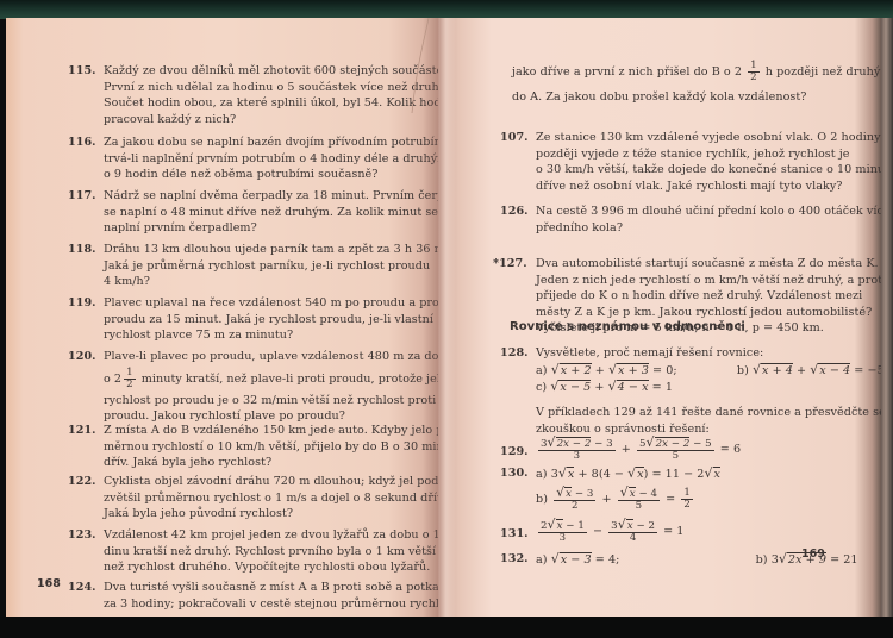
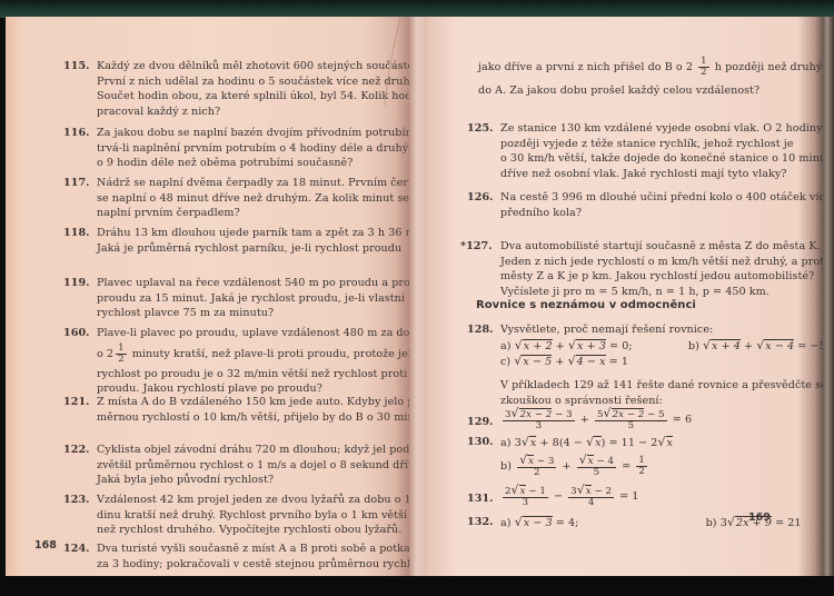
  115.
  Každý ze dvou dělníků měl zhotovit 600 stejných sou
  První z nich udělal za hodinu o 5 součástek více než
  Součet hodin obou, za které splnili úkol, byl 54. Kolik
  pracoval každý z nich?
  116.
  Za jakou dobu se naplní bazén dvojím přívodním potru
  trvá-li naplnění prvním potrubím o 4 hodiny déle a dru
  o 9 hodin déle než oběma potrubími současně?
  117.
  Nádrž se naplní dvěma čerpadly za 18 minut. Prvním č
  se naplní o 48 minut dříve než druhým. Za kolik minut
  naplní prvním čerpadlem?
  118.
  Dráhu 13 km dlouhou ujede parník tam a zpět za 3 h 3
  Jaká je průměrná rychlost parníku, je-li rychlost proud
- 4 km/h?
  119.
  Plavec uplaval na řece vzdálenost 540 m po proudu a
  proudu za 15 minut. Jaká je rychlost proudu, je-li vlast
  rychlost plavce 75 m za minutu?
- 120.
+ 160.
  Plave-li plavec po proudu, uplave vzdálenost 480 m za
  o 2
  1
  2
  minuty kratší, než plave-li proti proudu, protože
  rychlost po proudu je o 32 m/min větší než rychlost pr
  proudu. Jakou rychlostí plave po proudu?
  121.
  Z místa A do B vzdáleného 150 km jede auto. Kdyby je
  měrnou rychlostí o 10 km/h větší, přijelo by do B o 30
- dřív. Jaká byla jeho rychlost?
  122.
  Cyklista objel závodní dráhu 720 m dlouhou; když jel p
  zvětšil průměrnou rychlost o 1 m/s a dojel o 8 sekund
  Jaká byla jeho původní rychlost?
  123.
  Vzdálenost 42 km projel jeden ze dvou lyžařů za dobu
  dinu kratší než druhý. Rychlost prvního byla o 1 km vě
  než rychlost druhého. Vypočítejte rychlosti obou lyžař
  124.
  Dva turisté vyšli současně z míst A a B proti sobě a po
  za 3 hodiny; pokračovali v cestě stejnou průměrnou ry
  168
  jako dříve a první z nich přišel do B o 2
  1
  2
  h později než druhý
- do A. Za jakou dobu prošel každý kola vzdálenost?
+ do A. Za jakou dobu prošel každý celou vzdálenost?
- 107.
+ 125.
  Ze stanice 130 km vzdálené vyjede osobní vlak. O 2 hodiny
  později vyjede z téže stanice rychlík, jehož rychlost je
  o 30 km/h větší, takže dojede do konečné stanice o 10 min
  dříve než osobní vlak. Jaké rychlosti mají tyto vlaky?
  126.
  Na cestě 3 996 m dlouhé učiní přední kolo o 400 otáček ví
  předního kola?
  *127.
  Dva automobilisté startují současně z města Z do města K.
  Jeden z nich jede rychlostí o m km/h větší než druhý, a pro
- přijede do K o n hodin dříve než druhý. Vzdálenost mezi
  městy Z a K je p km. Jakou rychlostí jedou automobilisté?
  Vyčíslete ji pro m = 5 km/h, n = 1 h, p = 450 km.
  Rovnice s neznámou v odmocněnci
  128.
  Vysvětlete, proč nemají řešení rovnice:
  a) √x + 2 + √x + 3 = 0; b) √x + 4 + √x − 4 = −
  c) √x − 5 + √4 − x = 1
  V příkladech 129 až 141 řešte dané rovnice a přesvědčte s
  zkouškou o správnosti řešení:
  129.
  3√2x − 2 − 3
  3
  +
  5√2x − 2 − 5
  5
  = 6
  130.
  a) 3√x + 8(4 − √x) = 11 − 2√x
  b)
  √x − 3
  2
  +
  √x − 4
  5
  =
  1
  2
  131.
  2√x − 1
  3
  −
  3√x − 2
  4
  = 1
  132.
  a) √x − 3 = 4; b) 3√2x + 9 = 21
  169
